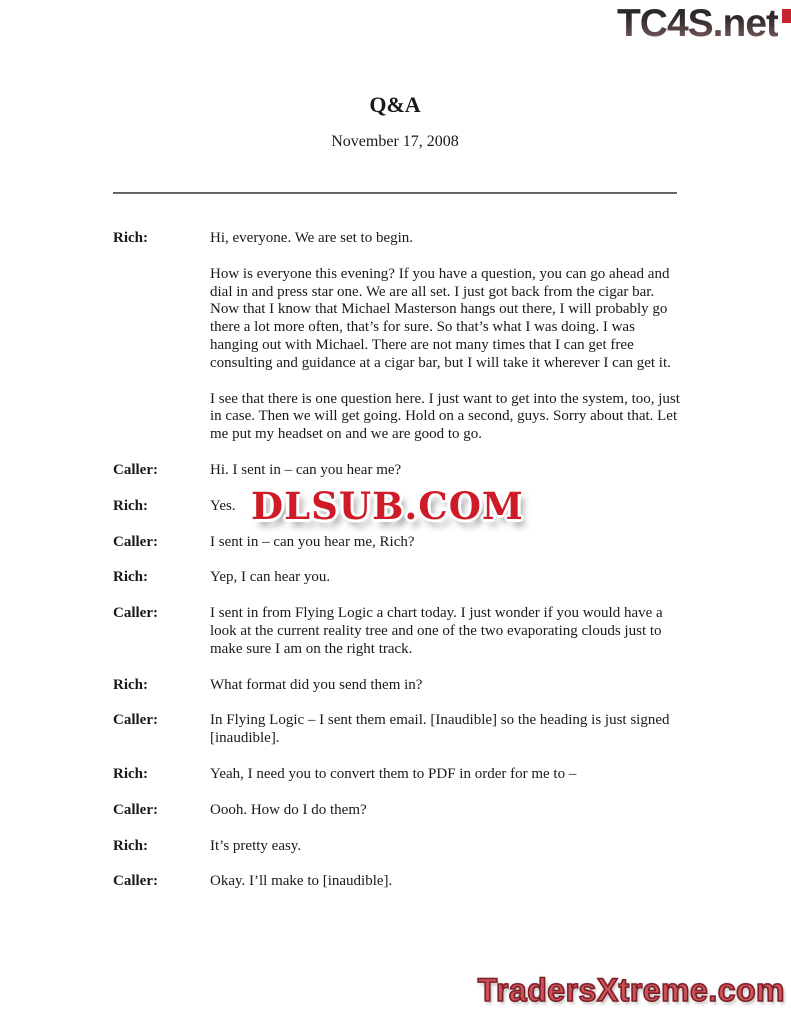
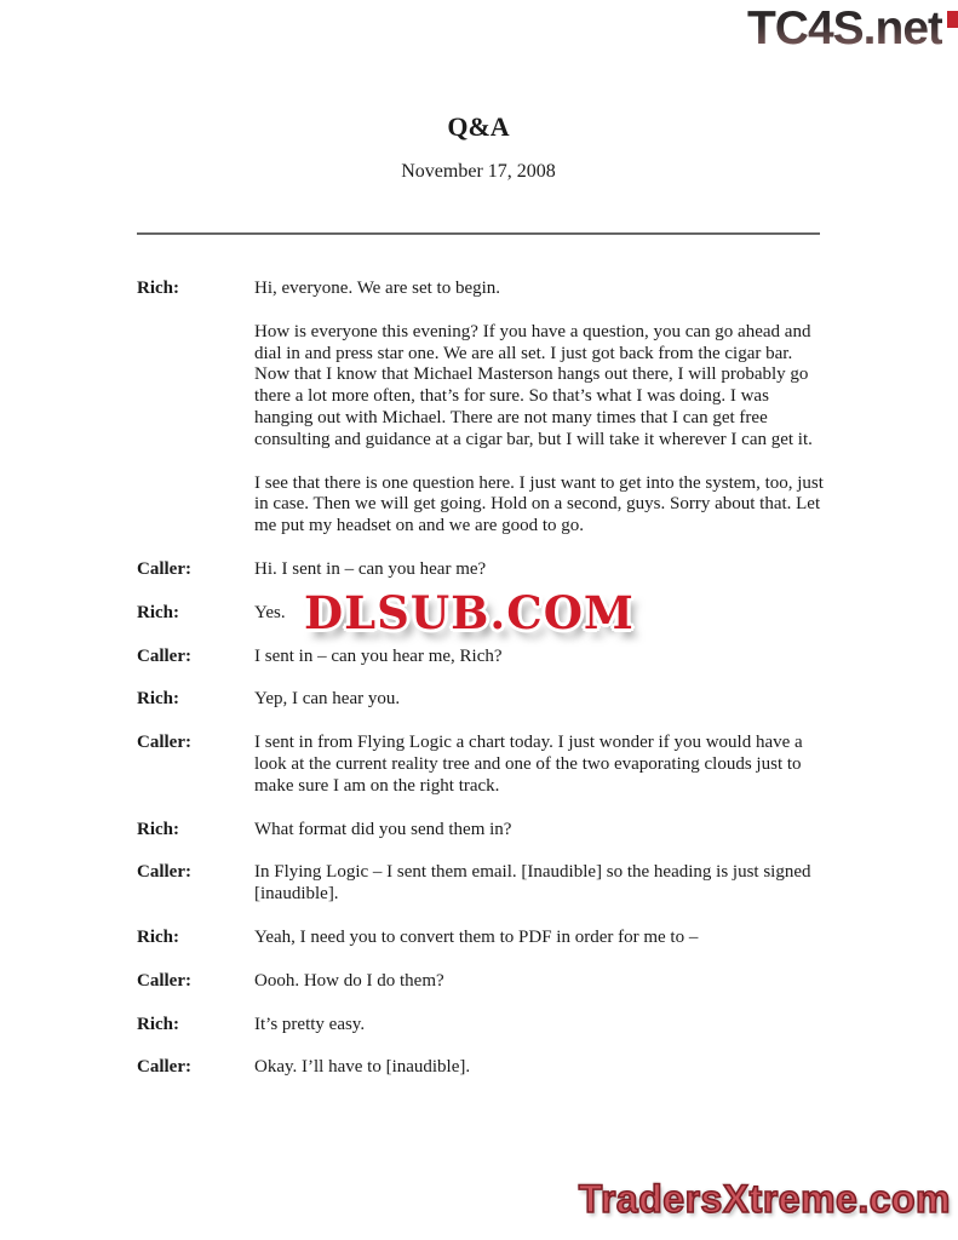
  TC4S.net
  Q&A
  November 17, 2008
  Rich:
  Hi, everyone. We are set to begin.
  How is everyone this evening? If you have a question, you can go ahead and dial in and press star one. We are all set. I just got back from the cigar bar. Now that I know that Michael Masterson hangs out there, I will probably go there a lot more often, that’s for sure. So that’s what I was doing. I was hanging out with Michael. There are not many times that I can get free consulting and guidance at a cigar bar, but I will take it wherever I can get it.
  I see that there is one question here. I just want to get into the system, too, just in case. Then we will get going. Hold on a second, guys. Sorry about that. Let me put my headset on and we are good to go.
  Caller:
  Hi. I sent in – can you hear me?
  Rich:
  Yes.
  Caller:
  I sent in – can you hear me, Rich?
  Rich:
  Yep, I can hear you.
  Caller:
  I sent in from Flying Logic a chart today. I just wonder if you would have a look at the current reality tree and one of the two evaporating clouds just to make sure I am on the right track.
  Rich:
  What format did you send them in?
  Caller:
  In Flying Logic – I sent them email. [Inaudible] so the heading is just signed [inaudible].
  Rich:
  Yeah, I need you to convert them to PDF in order for me to –
  Caller:
  Oooh. How do I do them?
  Rich:
  It’s pretty easy.
  Caller:
- Okay. I’ll make to [inaudible].
+ Okay. I’ll have to [inaudible].
  DLSUB.COM
  TradersXtreme.com
